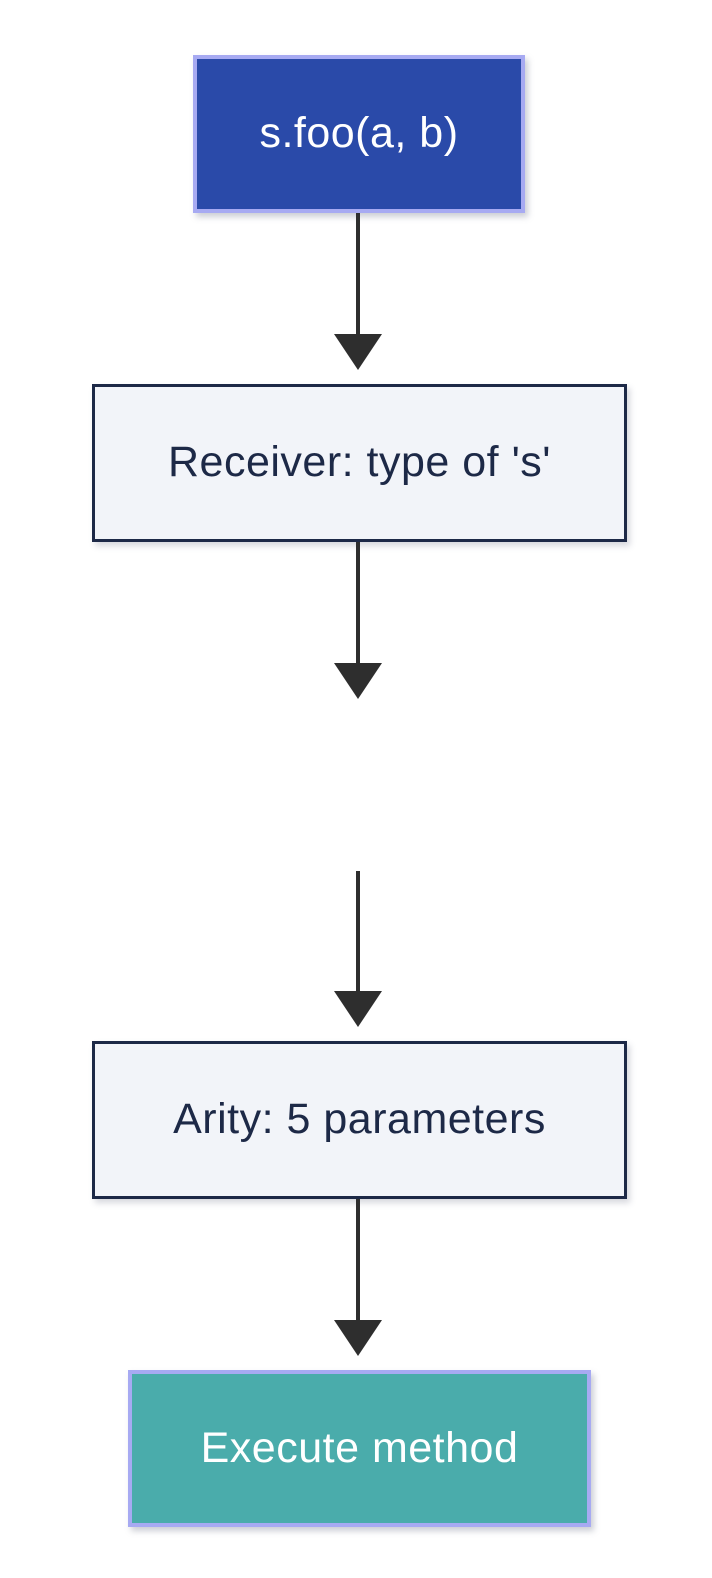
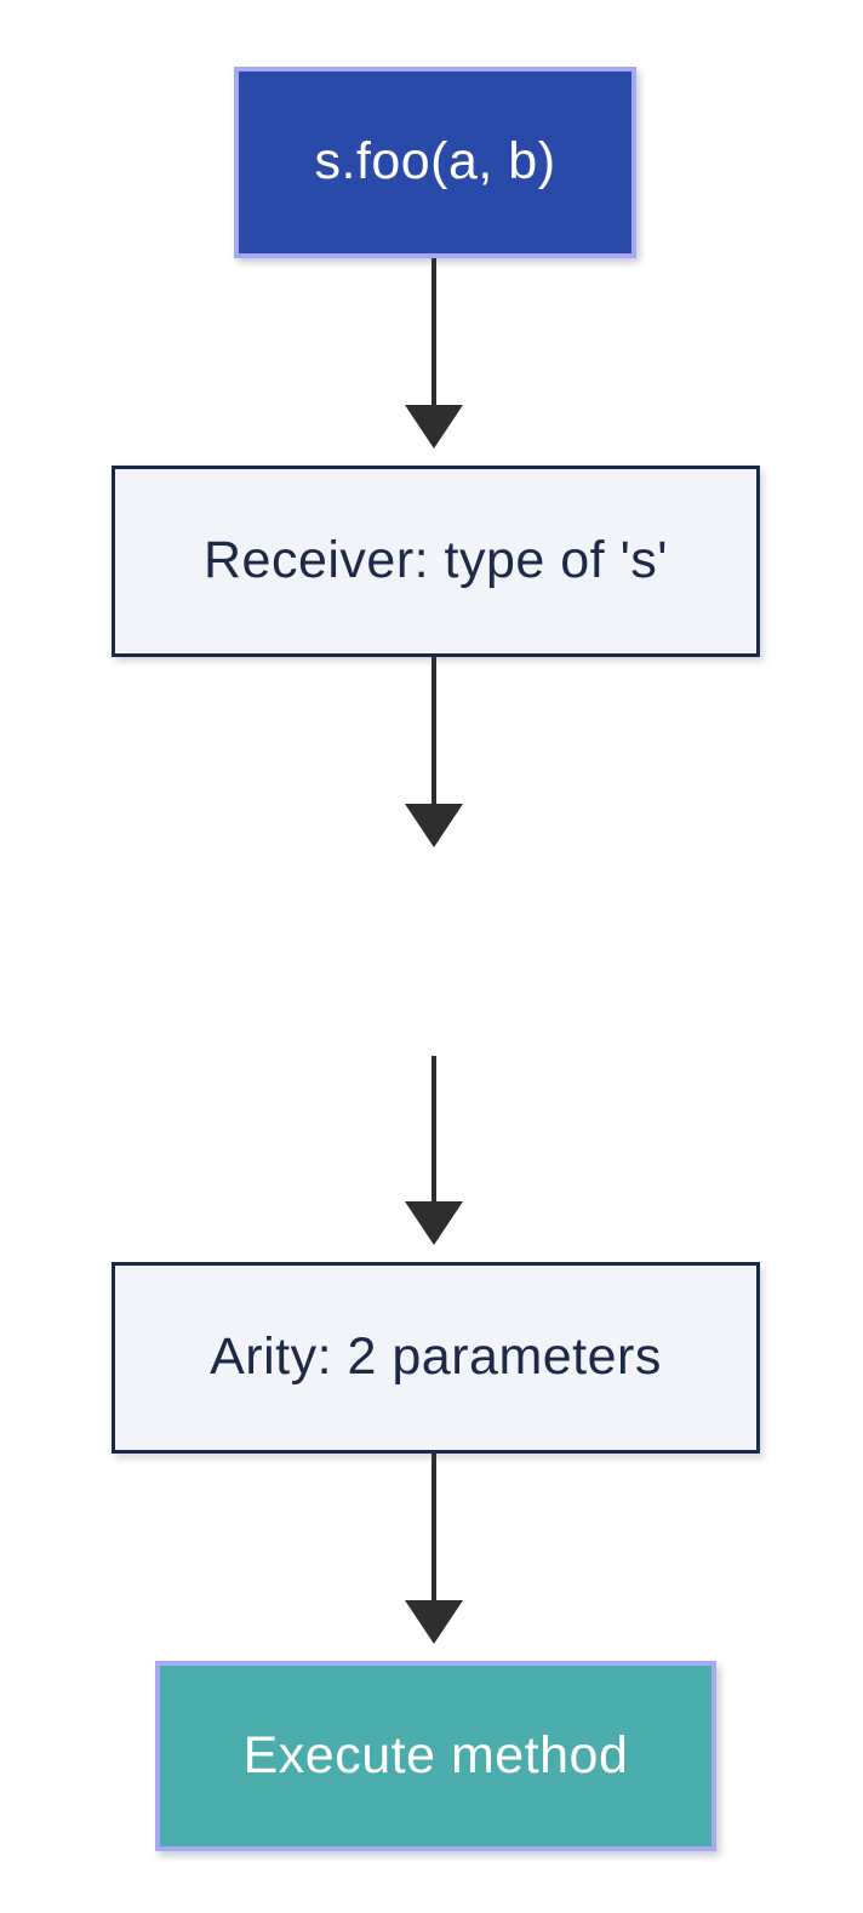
  s.foo(a, b)
  Receiver: type of 's'
- Arity: 5 parameters
+ Arity: 2 parameters
  Execute method
